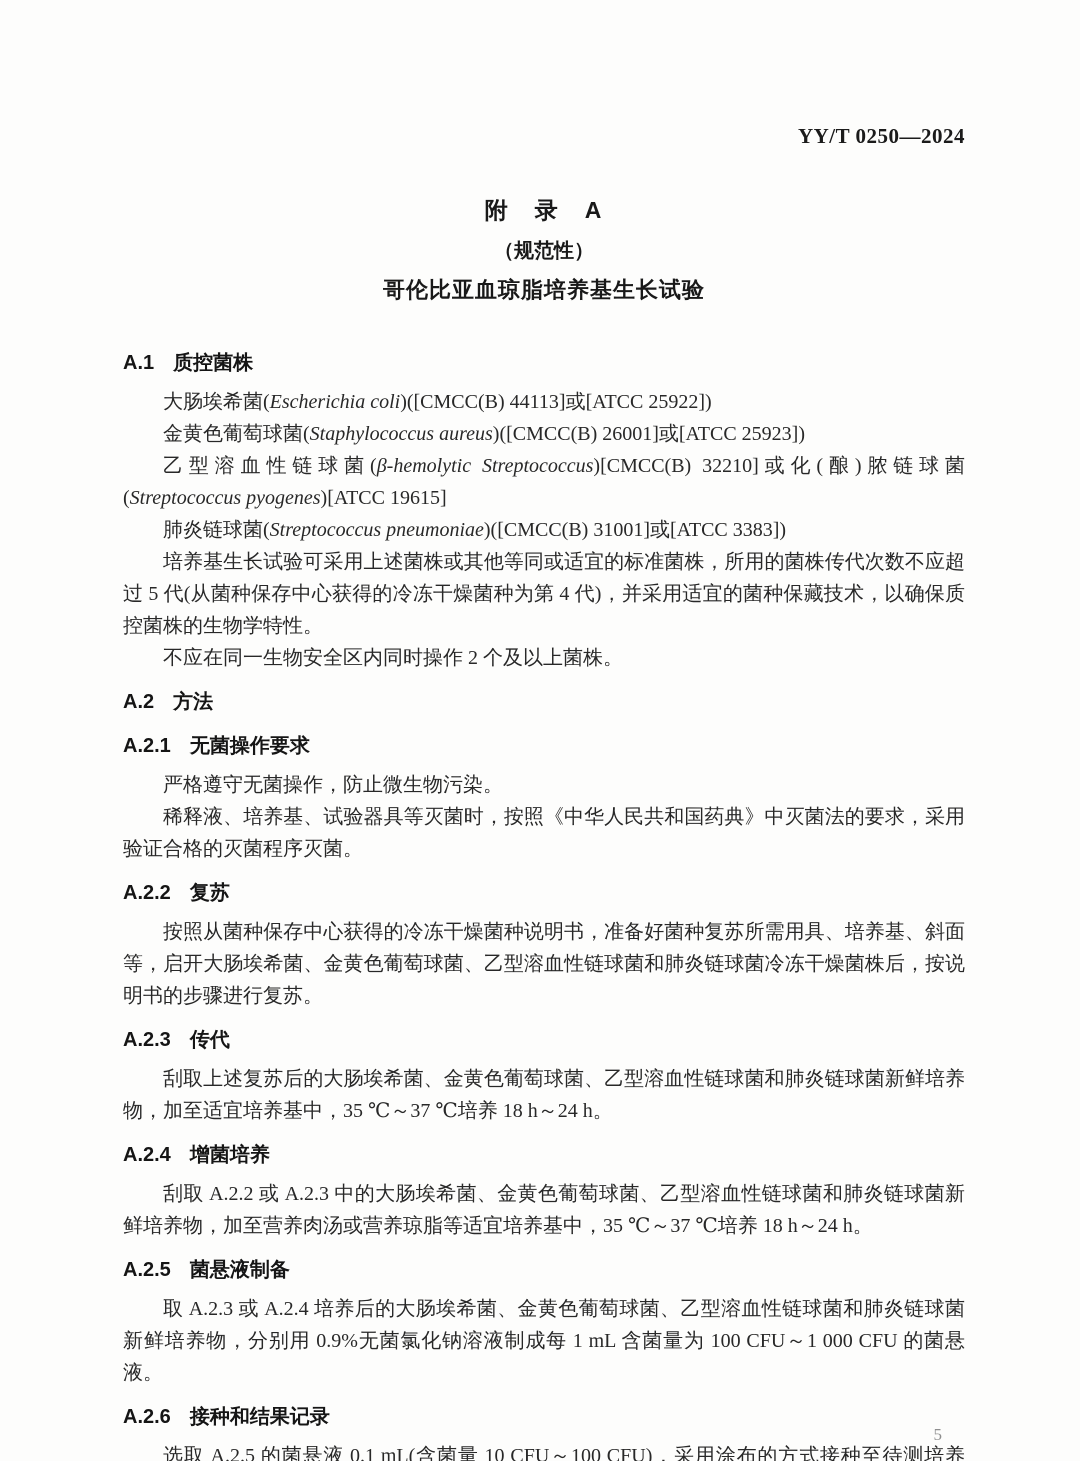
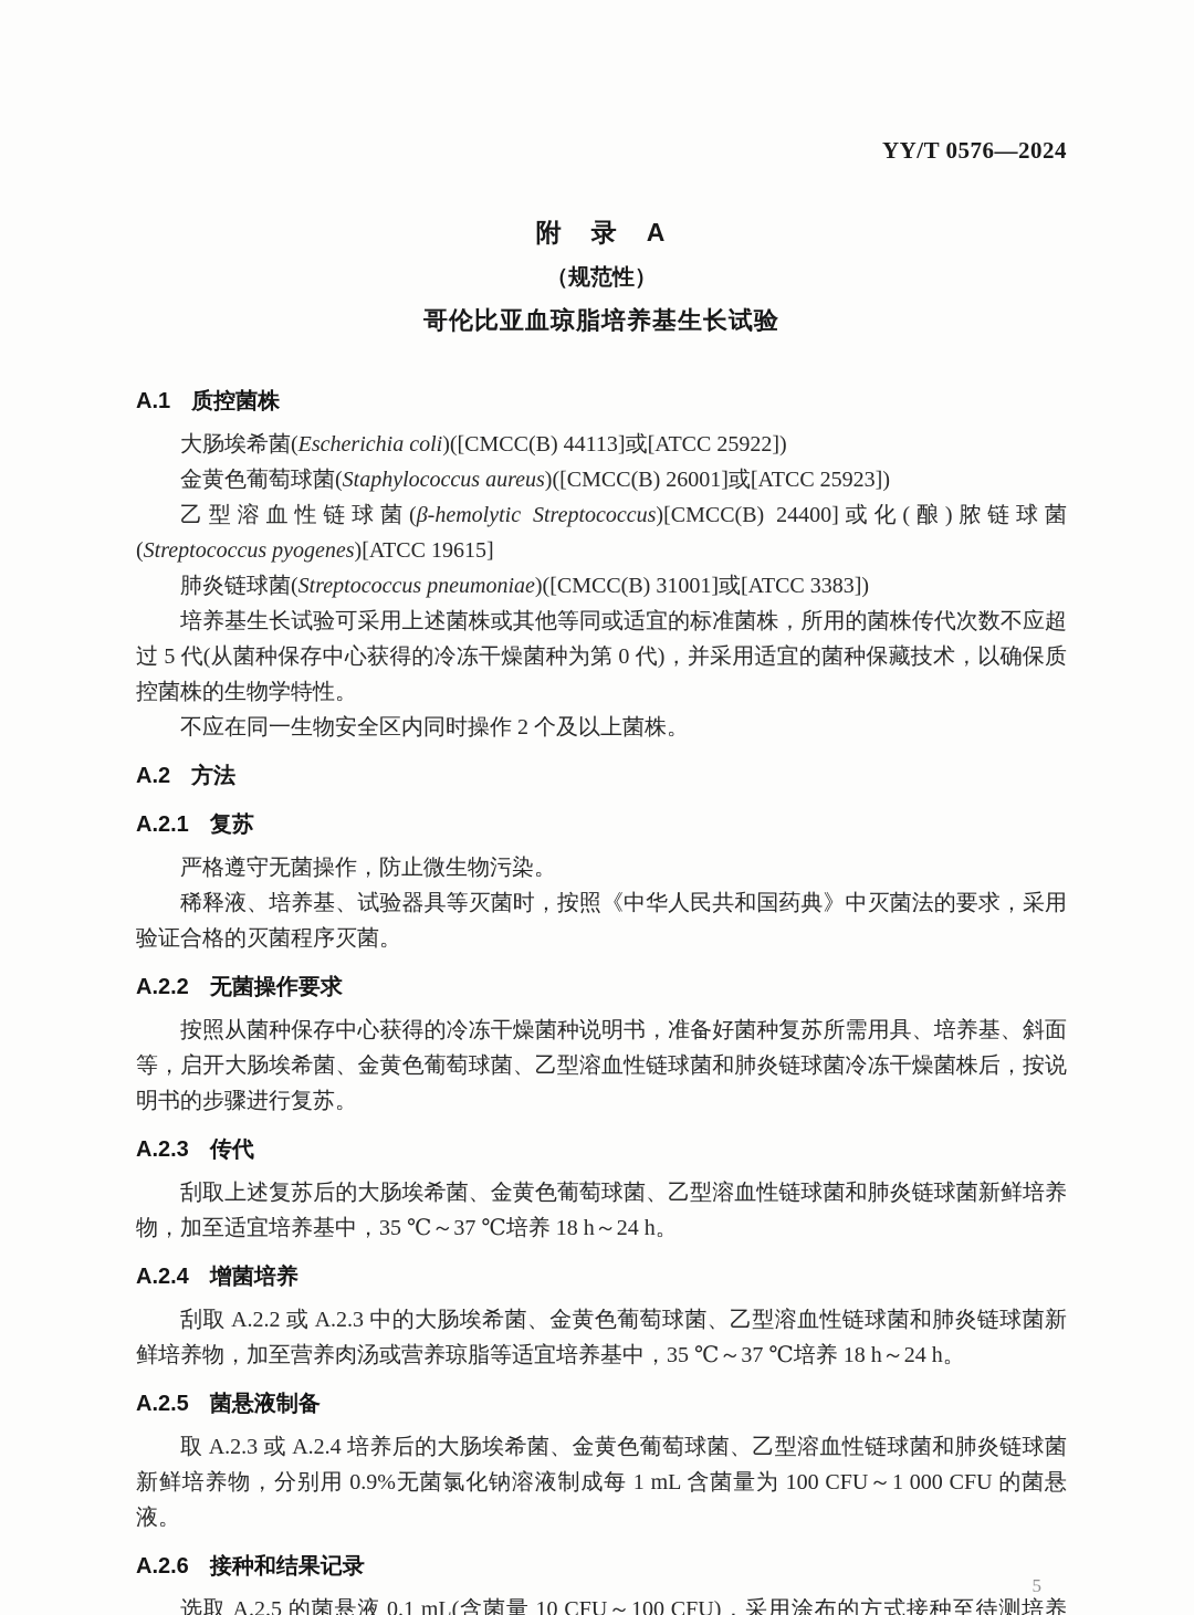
- YY/T 0250—2024
+ YY/T 0576—2024
  附 录 A
  （规范性）
  哥伦比亚血琼脂培养基生长试验
  A.1 质控菌株
  大肠埃希菌(Escherichia coli)([CMCC(B) 44113]或[ATCC 25922])
  金黄色葡萄球菌(Staphylococcus aureus)([CMCC(B) 26001]或[ATCC 25923])
- 乙型溶血性链球菌(β-hemolytic Streptococcus)[CMCC(B) 32210]或化(酿)脓链球菌(Streptococcus pyogenes)[ATCC 19615]
+ 乙型溶血性链球菌(β-hemolytic Streptococcus)[CMCC(B) 24400]或化(酿)脓链球菌(Streptococcus pyogenes)[ATCC 19615]
  肺炎链球菌(Streptococcus pneumoniae)([CMCC(B) 31001]或[ATCC 3383])
- 培养基生长试验可采用上述菌株或其他等同或适宜的标准菌株，所用的菌株传代次数不应超过 5 代(从菌种保存中心获得的冷冻干燥菌种为第 4 代)，并采用适宜的菌种保藏技术，以确保质控菌株的生物学特性。
+ 培养基生长试验可采用上述菌株或其他等同或适宜的标准菌株，所用的菌株传代次数不应超过 5 代(从菌种保存中心获得的冷冻干燥菌种为第 0 代)，并采用适宜的菌种保藏技术，以确保质控菌株的生物学特性。
  不应在同一生物安全区内同时操作 2 个及以上菌株。
  A.2 方法
- A.2.1 无菌操作要求
+ A.2.1 复苏
  严格遵守无菌操作，防止微生物污染。
  稀释液、培养基、试验器具等灭菌时，按照《中华人民共和国药典》中灭菌法的要求，采用验证合格的灭菌程序灭菌。
- A.2.2 复苏
+ A.2.2 无菌操作要求
  按照从菌种保存中心获得的冷冻干燥菌种说明书，准备好菌种复苏所需用具、培养基、斜面等，启开大肠埃希菌、金黄色葡萄球菌、乙型溶血性链球菌和肺炎链球菌冷冻干燥菌株后，按说明书的步骤进行复苏。
  A.2.3 传代
  刮取上述复苏后的大肠埃希菌、金黄色葡萄球菌、乙型溶血性链球菌和肺炎链球菌新鲜培养物，加至适宜培养基中，35 ℃～37 ℃培养 18 h～24 h。
  A.2.4 增菌培养
  刮取 A.2.2 或 A.2.3 中的大肠埃希菌、金黄色葡萄球菌、乙型溶血性链球菌和肺炎链球菌新鲜培养物，加至营养肉汤或营养琼脂等适宜培养基中，35 ℃～37 ℃培养 18 h～24 h。
  A.2.5 菌悬液制备
  取 A.2.3 或 A.2.4 培养后的大肠埃希菌、金黄色葡萄球菌、乙型溶血性链球菌和肺炎链球菌新鲜培养物，分别用 0.9%无菌氯化钠溶液制成每 1 mL 含菌量为 100 CFU～1 000 CFU 的菌悬液。
  A.2.6 接种和结果记录
  选取 A.2.5 的菌悬液 0.1 mL(含菌量 10 CFU～100 CFU)，采用涂布的方式接种至待测培养
  5
